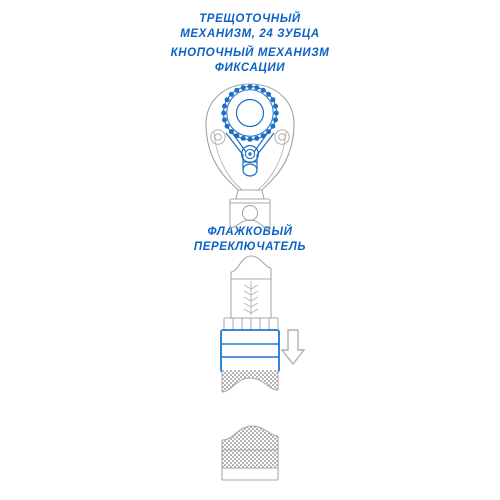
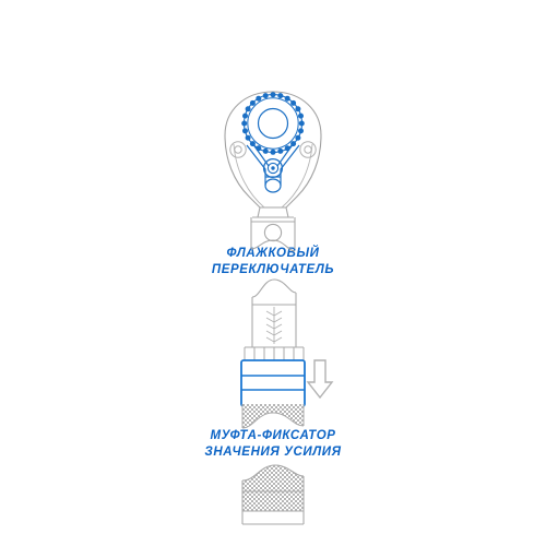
- ТРЕЩОТОЧНЫЙ
- МЕХАНИЗМ, 24 ЗУБЦА
- КНОПОЧНЫЙ МЕХАНИЗМ
- ФИКСАЦИИ
  ФЛАЖКОВЫЙ
  ПЕРЕКЛЮЧАТЕЛЬ
+ МУФТА-ФИКСАТОР
+ ЗНАЧЕНИЯ УСИЛИЯ
